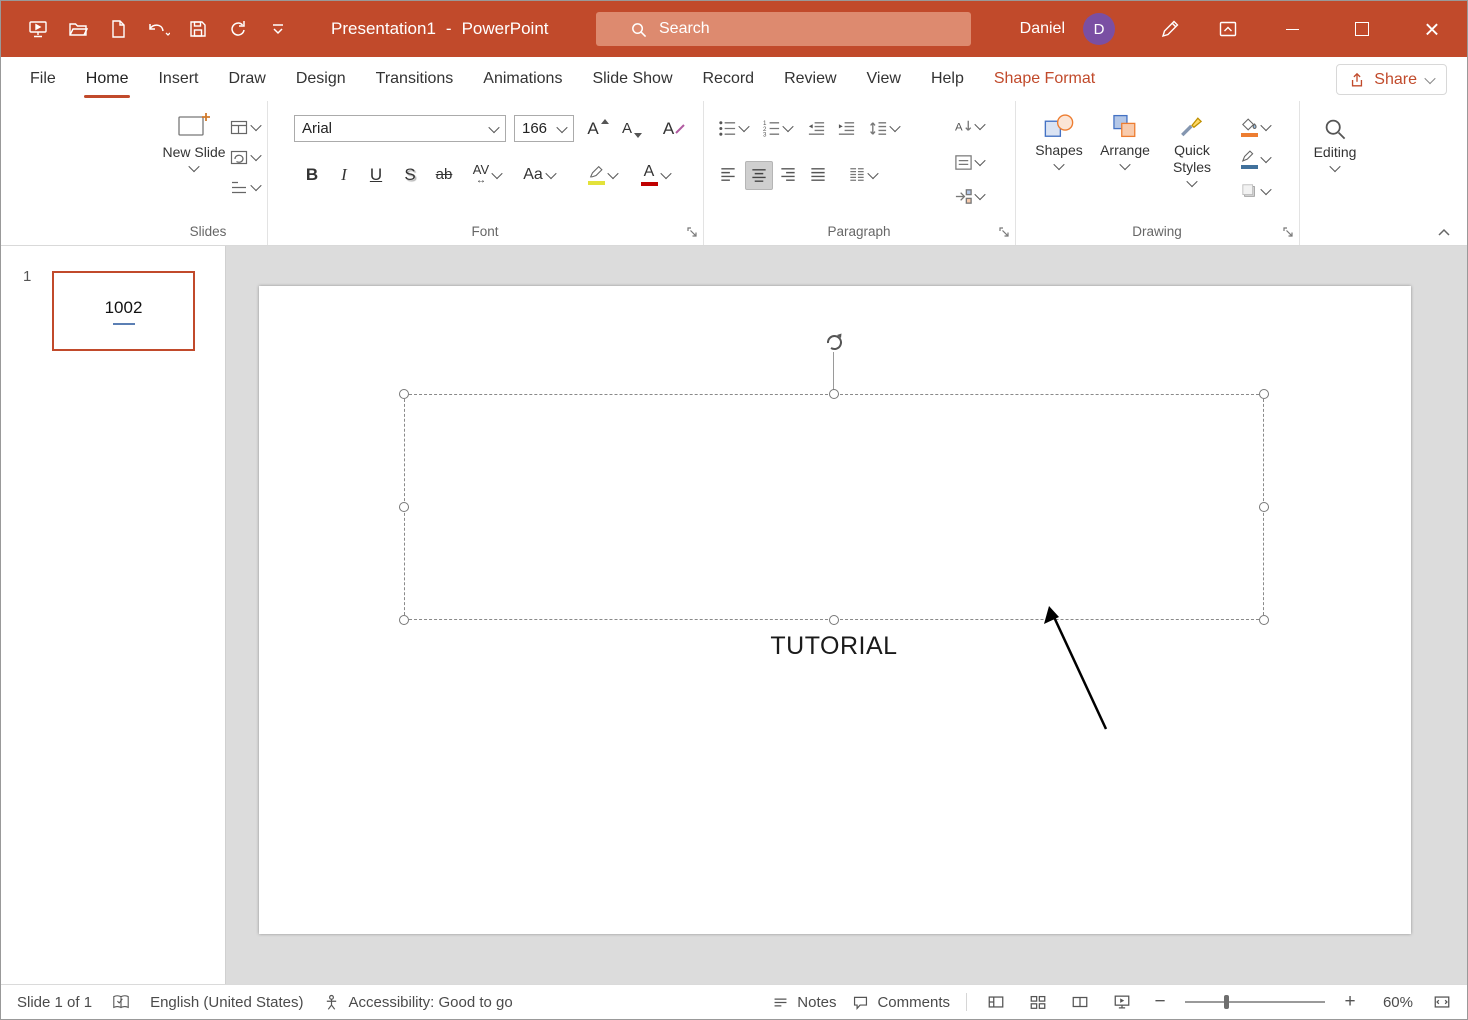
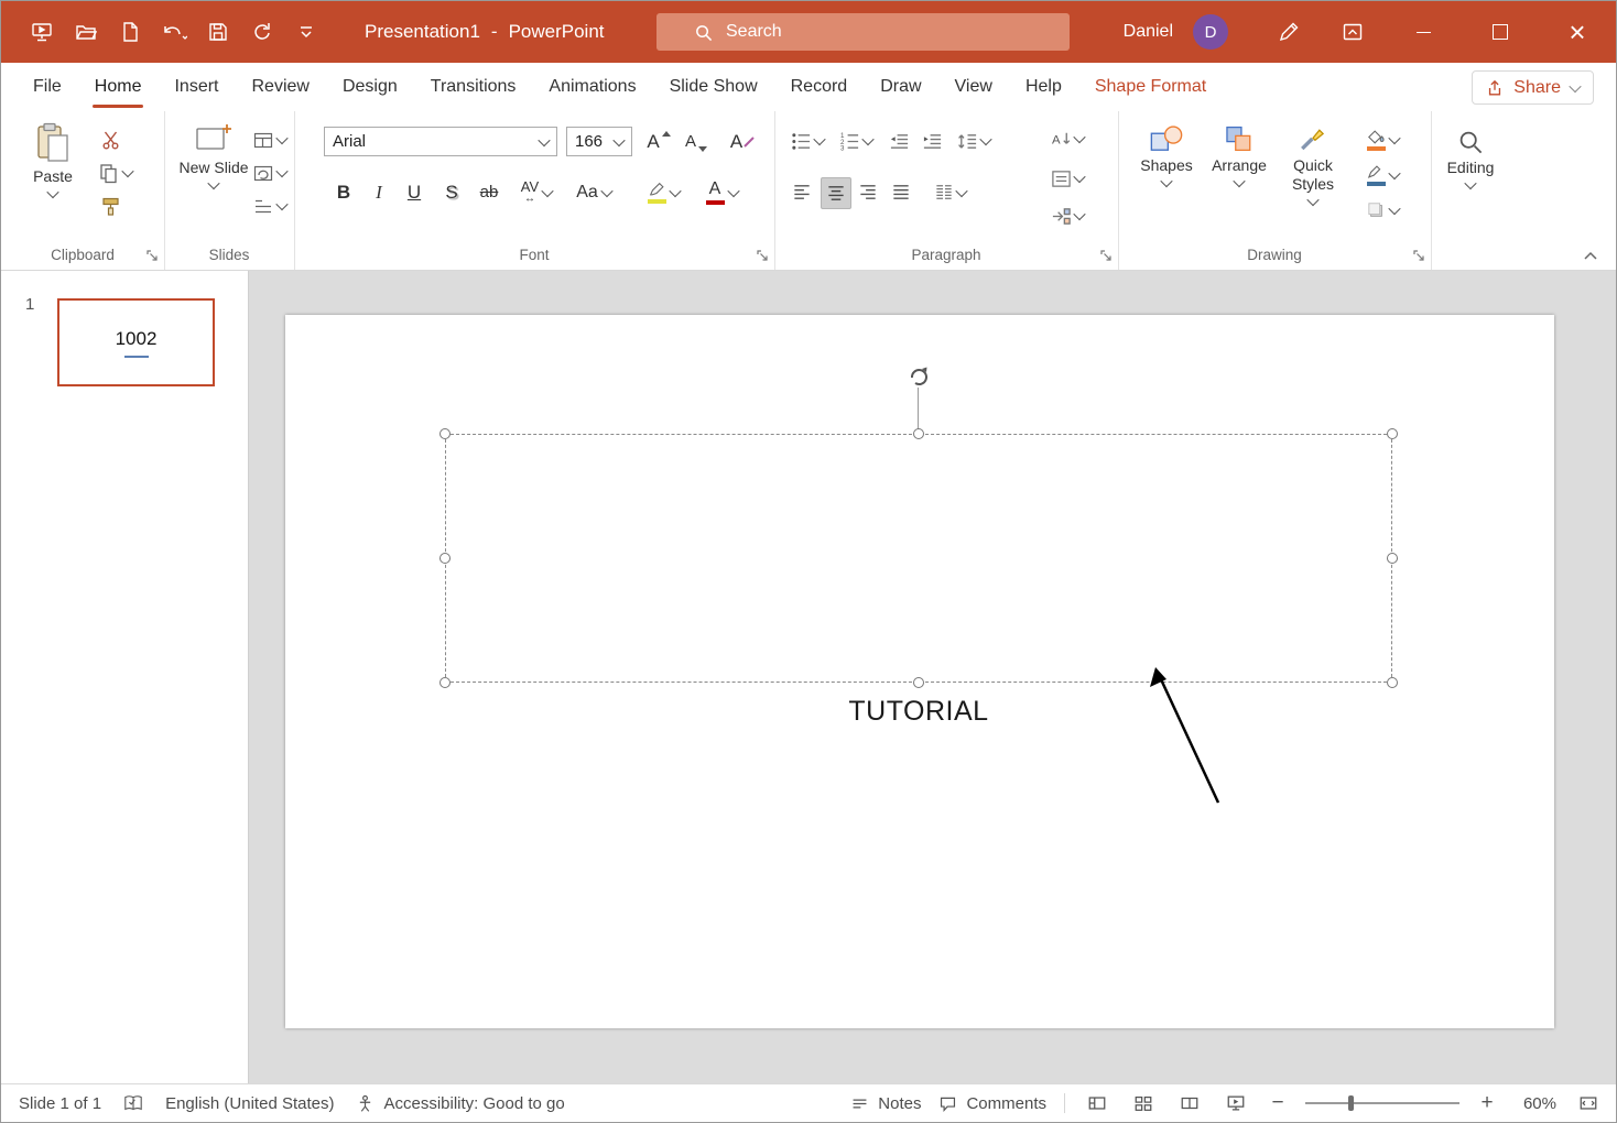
  Presentation1
  -
  PowerPoint
  Search
  Daniel
  D
  ×
  File
  Home
  Insert
- Draw
+ Review
  Design
  Transitions
  Animations
  Slide Show
  Record
- Review
+ Draw
  View
  Help
  Shape Format
  Share
+ Paste
+ Clipboard
  New Slide
  Slides
  Arial
  166
  A
  A
  A
  B
  I
  U
  S
  ab
  AV
  ↔
  Aa
  A
  Font
  A
  Paragraph
  Shapes
  Arrange
  Quick Styles
  Drawing
  Editing
  1
  1002
  TUTORIAL
  Slide 1 of 1
  English (United States)
  Accessibility: Good to go
  Notes
  Comments
  −
  +
  60%
